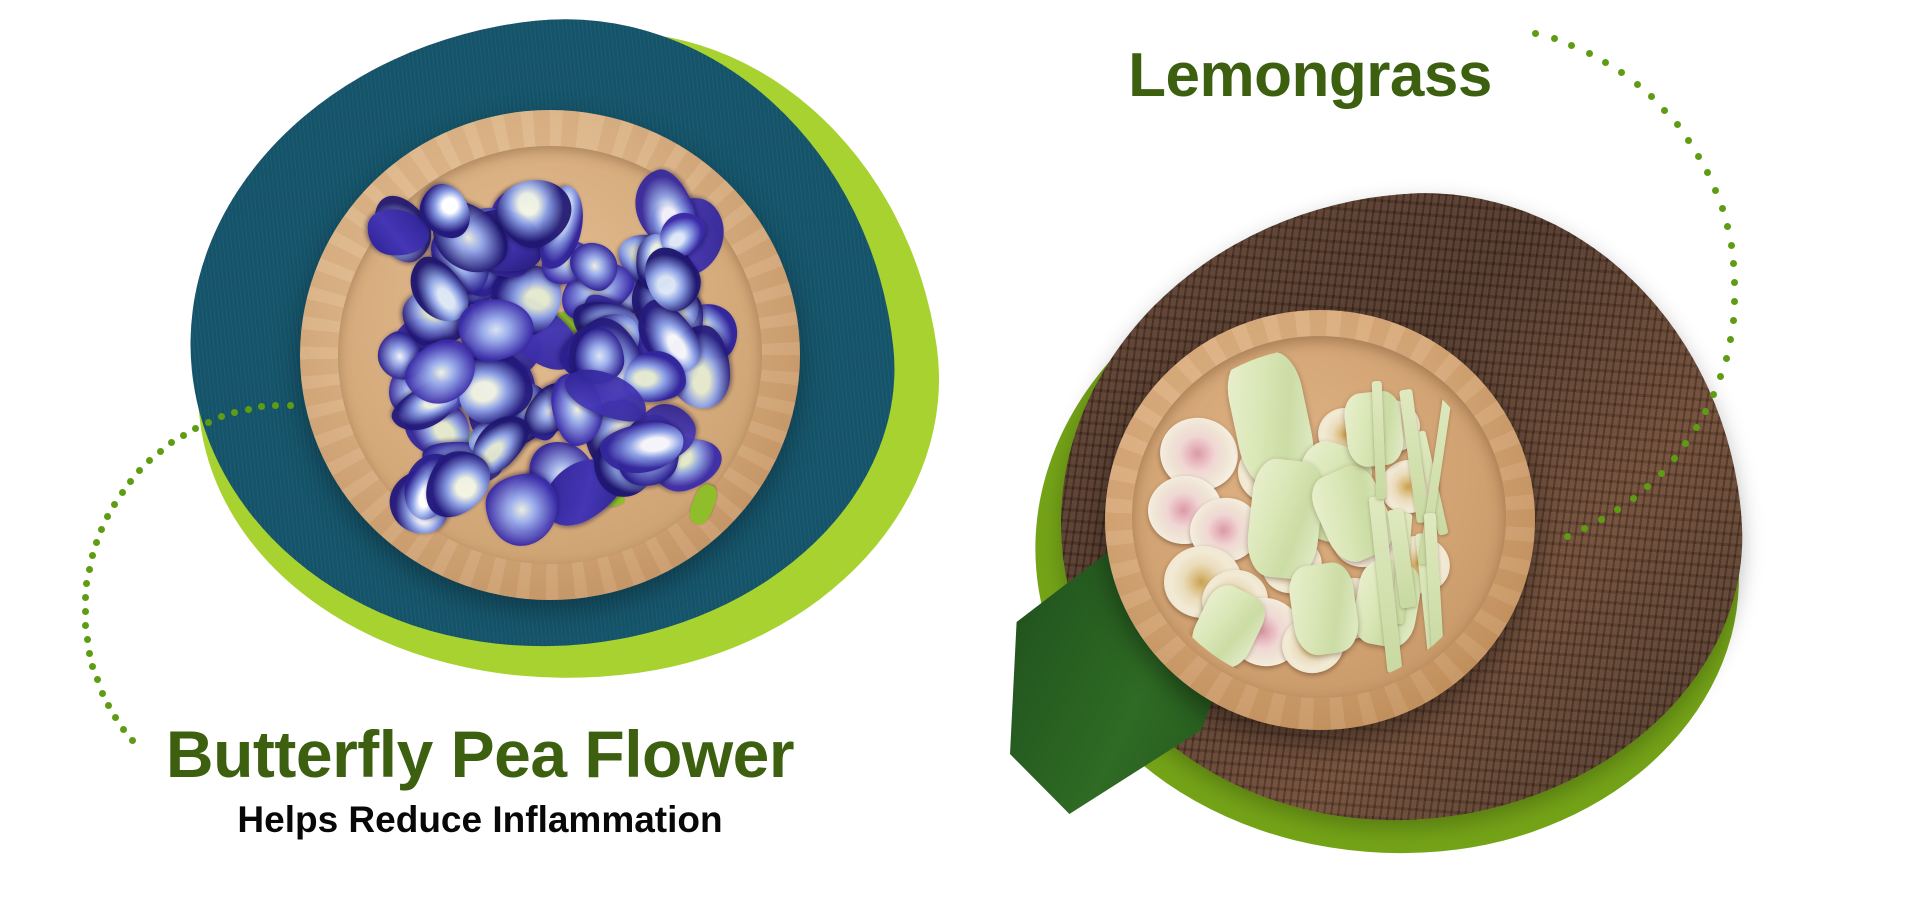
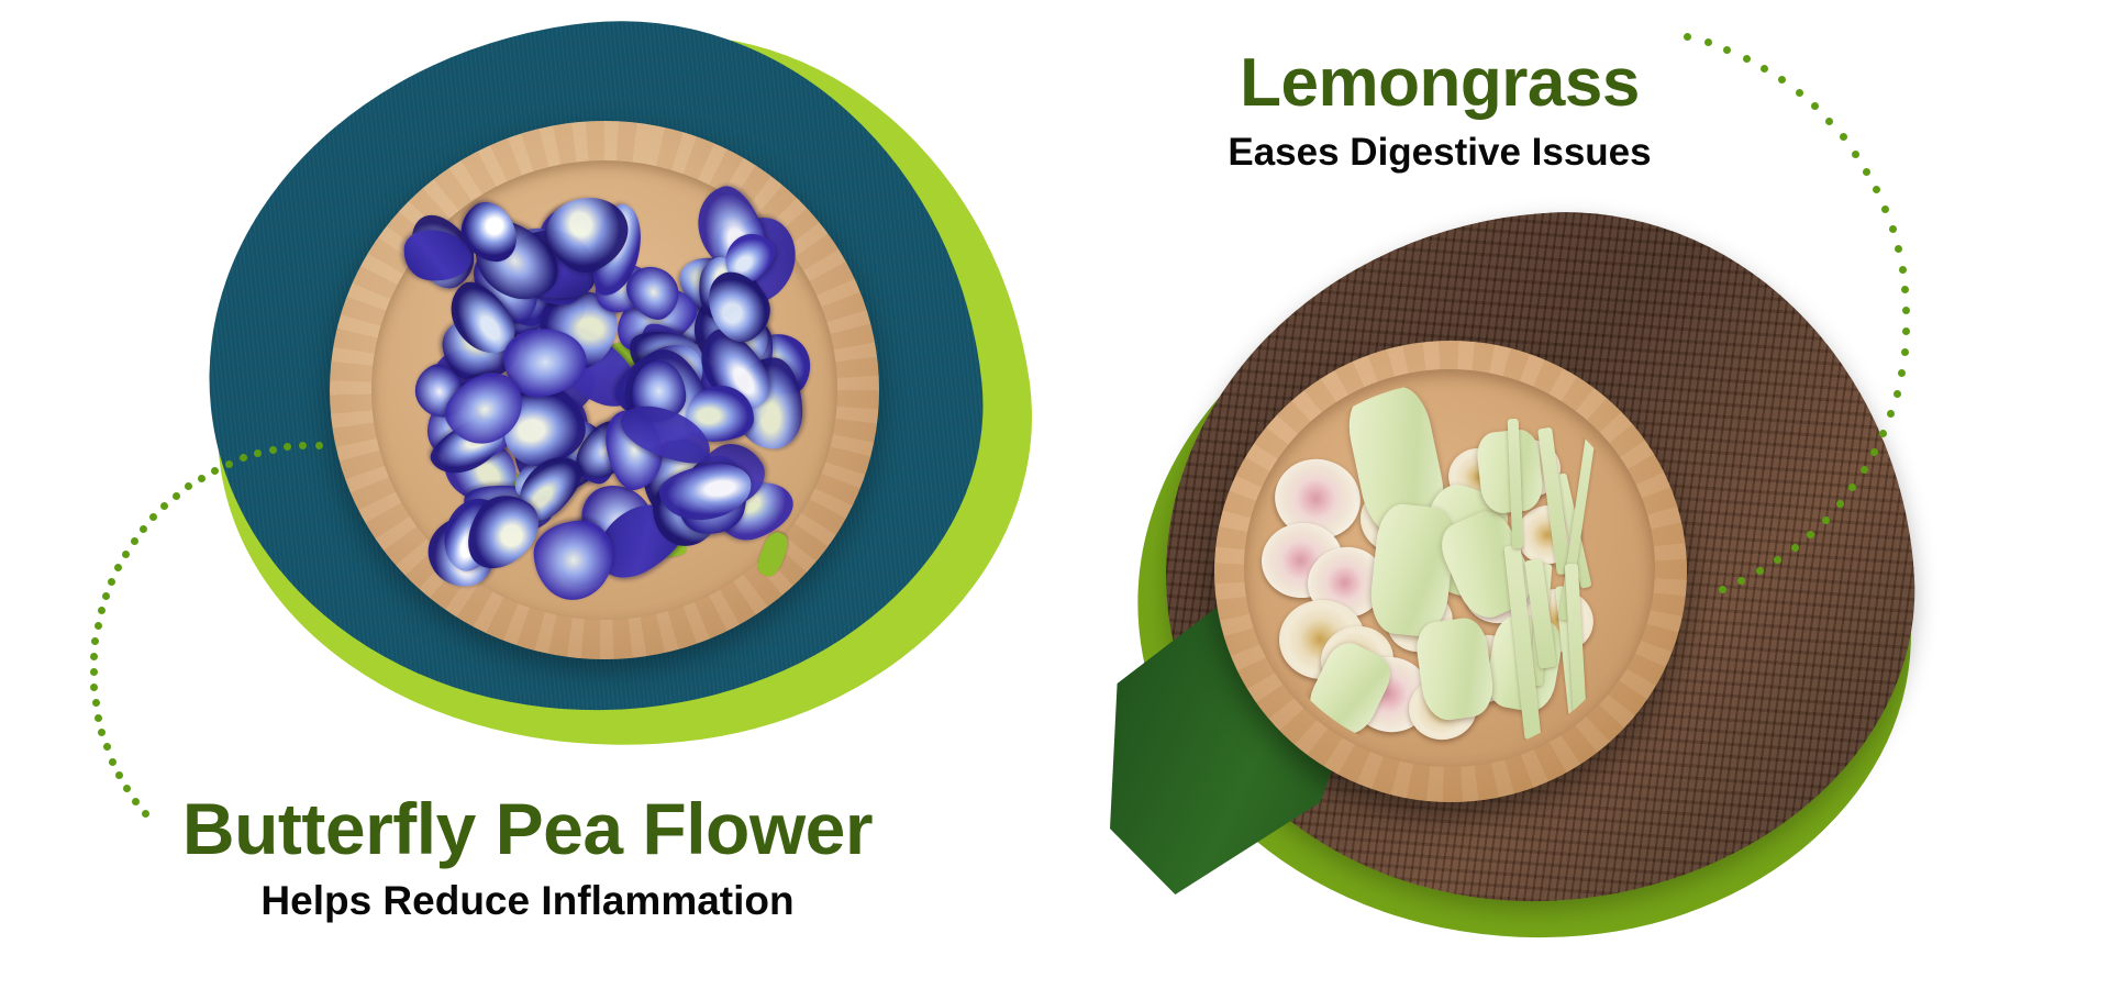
  Butterfly Pea Flower
  Helps Reduce Inflammation
  Lemongrass
+ Eases Digestive Issues
